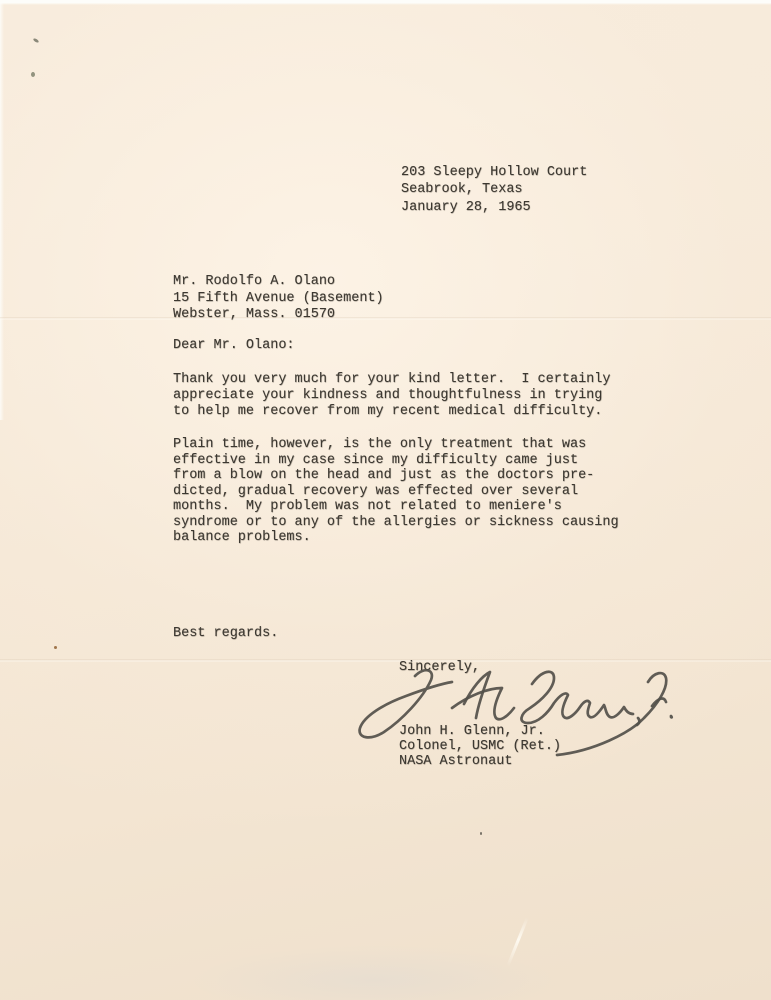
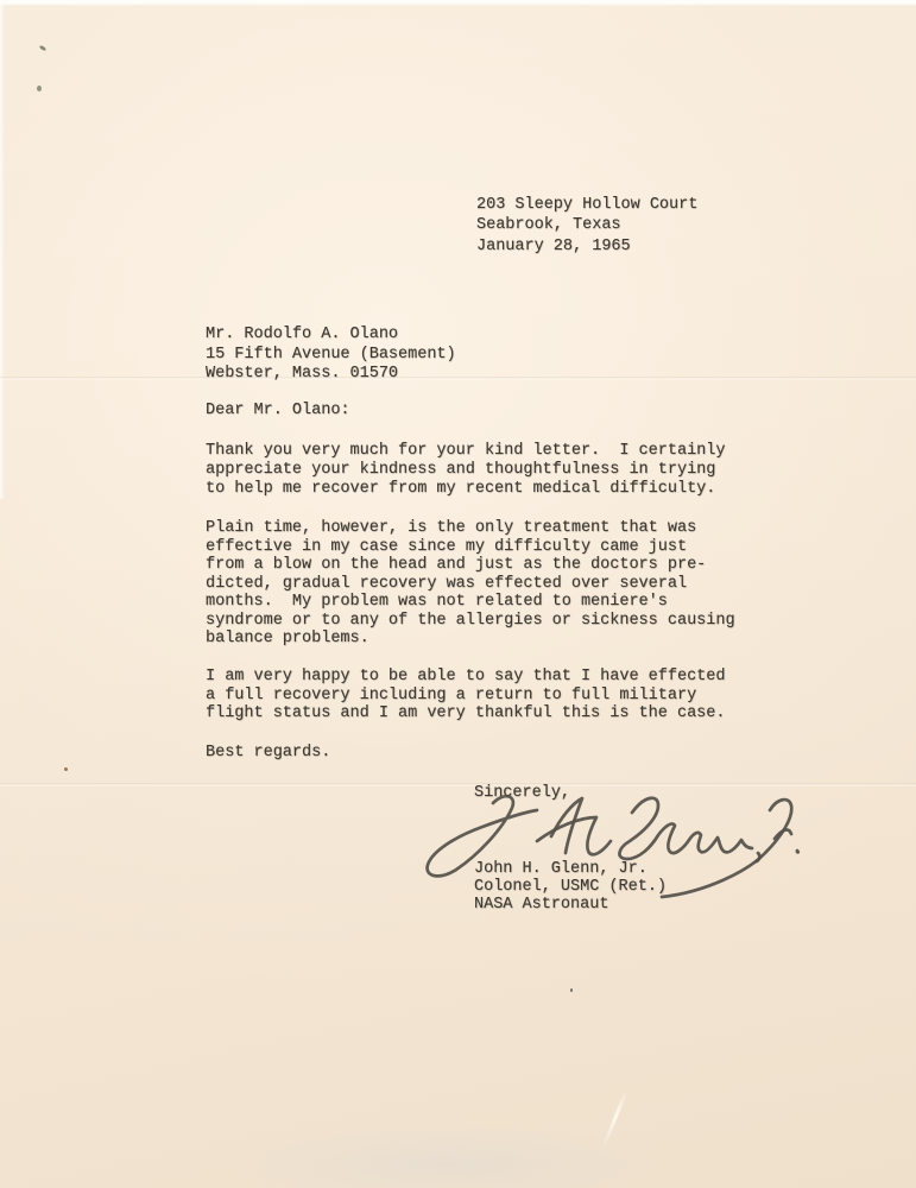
  203 Sleepy Hollow Court
  Seabrook, Texas
  January 28, 1965
  Mr. Rodolfo A. Olano
  15 Fifth Avenue (Basement)
  Webster, Mass. 01570
  Dear Mr. Olano:
  Thank you very much for your kind letter. I certainly
  appreciate your kindness and thoughtfulness in trying
  to help me recover from my recent medical difficulty.
  Plain time, however, is the only treatment that was
  effective in my case since my difficulty came just
  from a blow on the head and just as the doctors pre-
  dicted, gradual recovery was effected over several
  months. My problem was not related to meniere's
  syndrome or to any of the allergies or sickness causing
  balance problems.
+ I am very happy to be able to say that I have effected
+ a full recovery including a return to full military
+ flight status and I am very thankful this is the case.
  Best regards.
  Sincerely,
  John H. Glenn, Jr.
  Colonel, USMC (Ret.)
  NASA Astronaut
